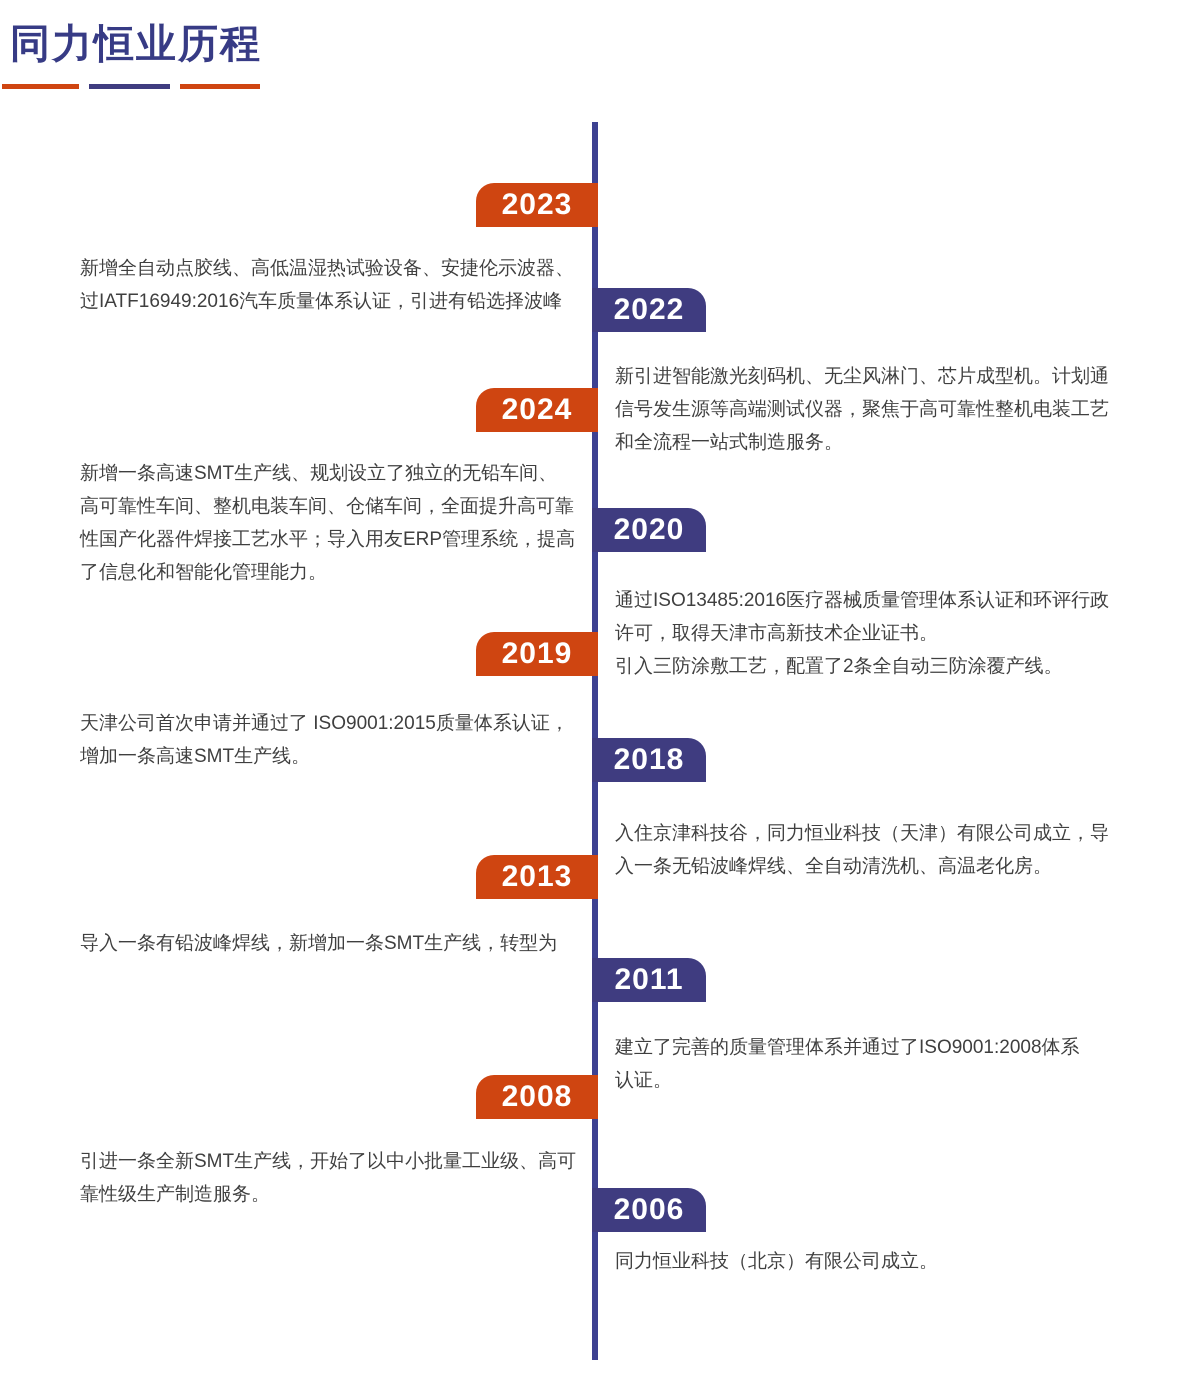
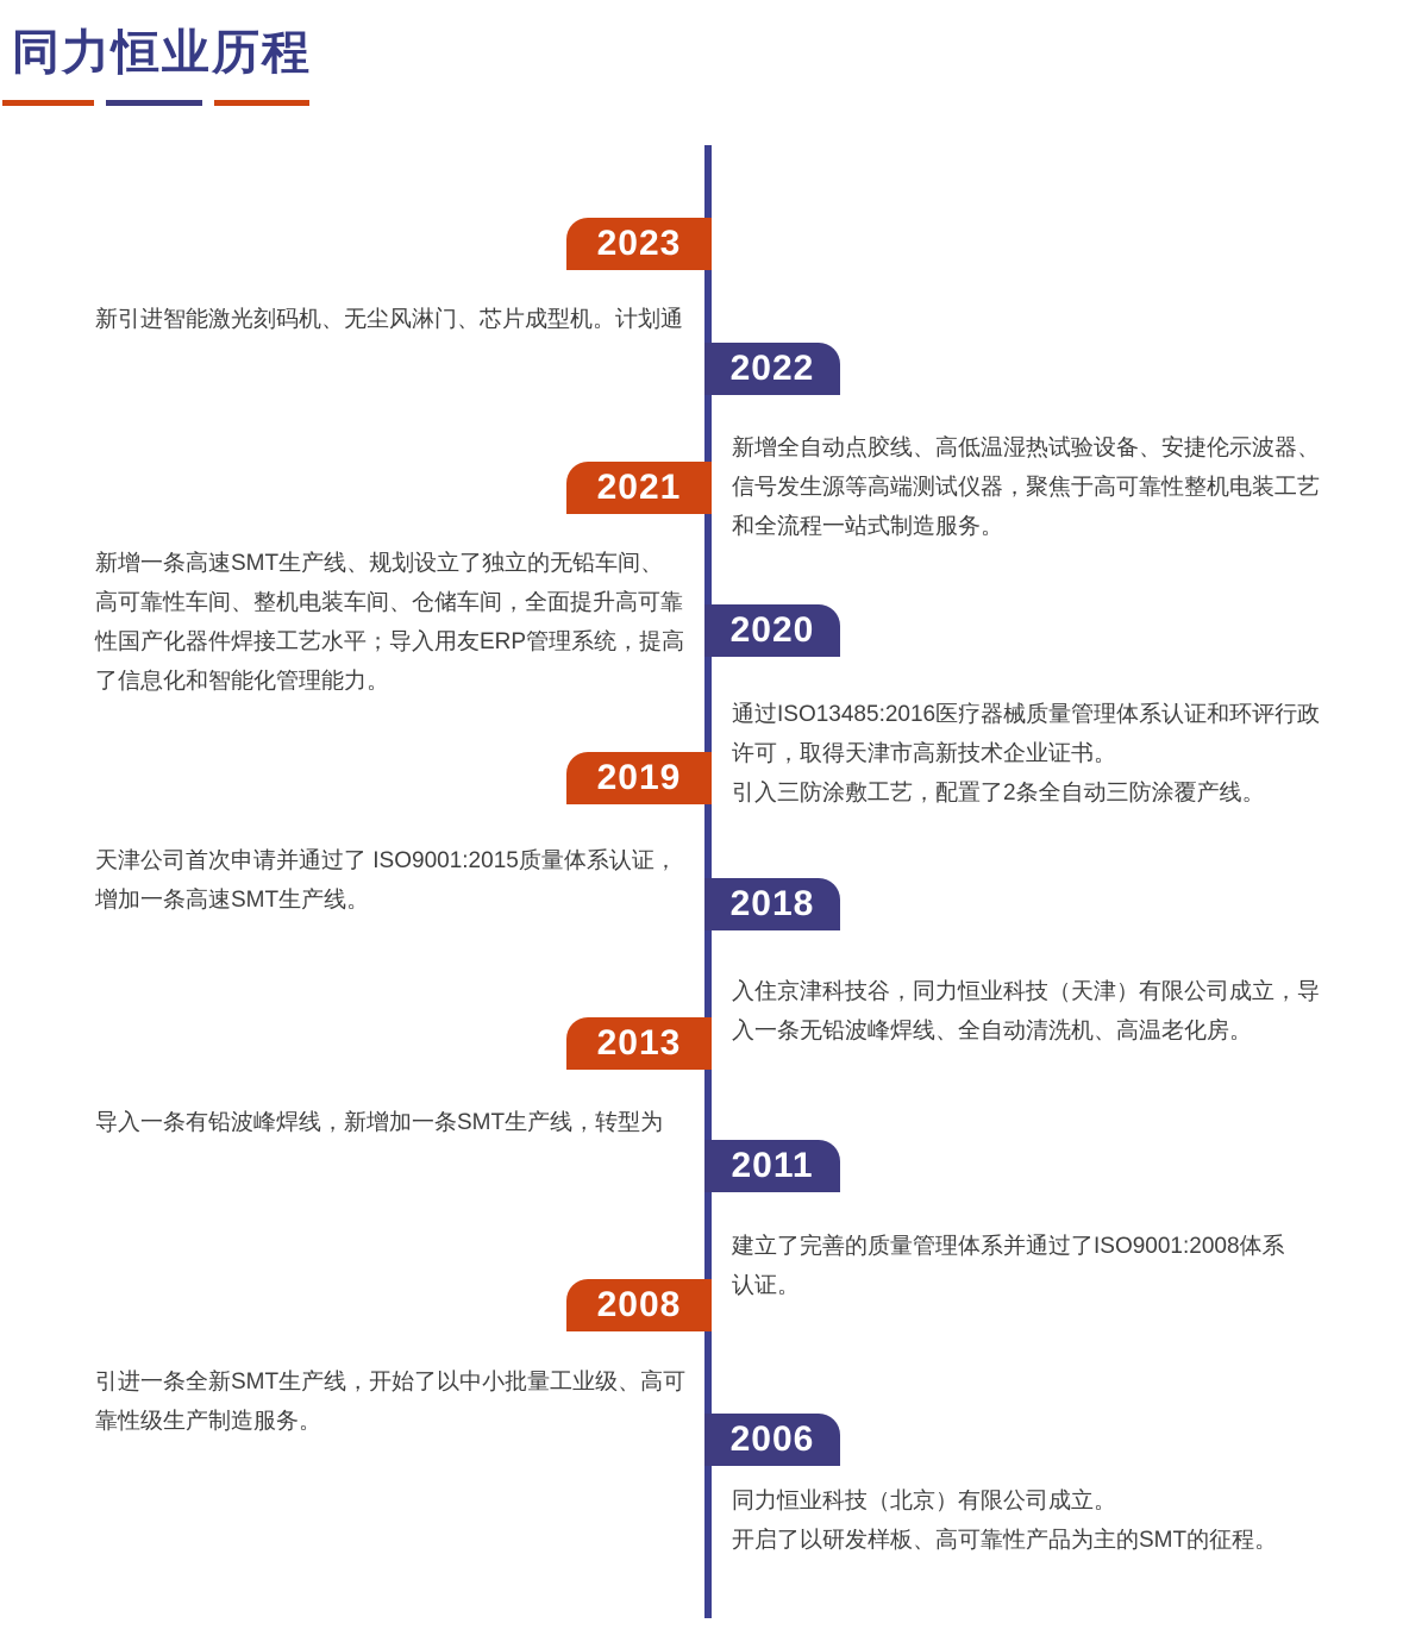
  同力恒业历程
  2023
- 新增全自动点胶线、高低温湿热试验设备、安捷伦示波器、
+ 新引进智能激光刻码机、无尘风淋门、芯片成型机。计划通
- 过IATF16949:2016汽车质量体系认证，引进有铅选择波峰
  2022
- 新引进智能激光刻码机、无尘风淋门、芯片成型机。计划通
+ 新增全自动点胶线、高低温湿热试验设备、安捷伦示波器、
  信号发生源等高端测试仪器，聚焦于高可靠性整机电装工艺
  和全流程一站式制造服务。
- 2024
+ 2021
  新增一条高速SMT生产线、规划设立了独立的无铅车间、
  高可靠性车间、整机电装车间、仓储车间，全面提升高可靠
  性国产化器件焊接工艺水平；导入用友ERP管理系统，提高
  了信息化和智能化管理能力。
  2020
  通过ISO13485:2016医疗器械质量管理体系认证和环评行政
  许可，取得天津市高新技术企业证书。
  引入三防涂敷工艺，配置了2条全自动三防涂覆产线。
  2019
  天津公司首次申请并通过了 ISO9001:2015质量体系认证，
  增加一条高速SMT生产线。
  2018
  入住京津科技谷，同力恒业科技（天津）有限公司成立，导
  入一条无铅波峰焊线、全自动清洗机、高温老化房。
  2013
  导入一条有铅波峰焊线，新增加一条SMT生产线，转型为
  2011
  建立了完善的质量管理体系并通过了ISO9001:2008体系
  认证。
  2008
  引进一条全新SMT生产线，开始了以中小批量工业级、高可
  靠性级生产制造服务。
  2006
  同力恒业科技（北京）有限公司成立。
+ 开启了以研发样板、高可靠性产品为主的SMT的征程。
